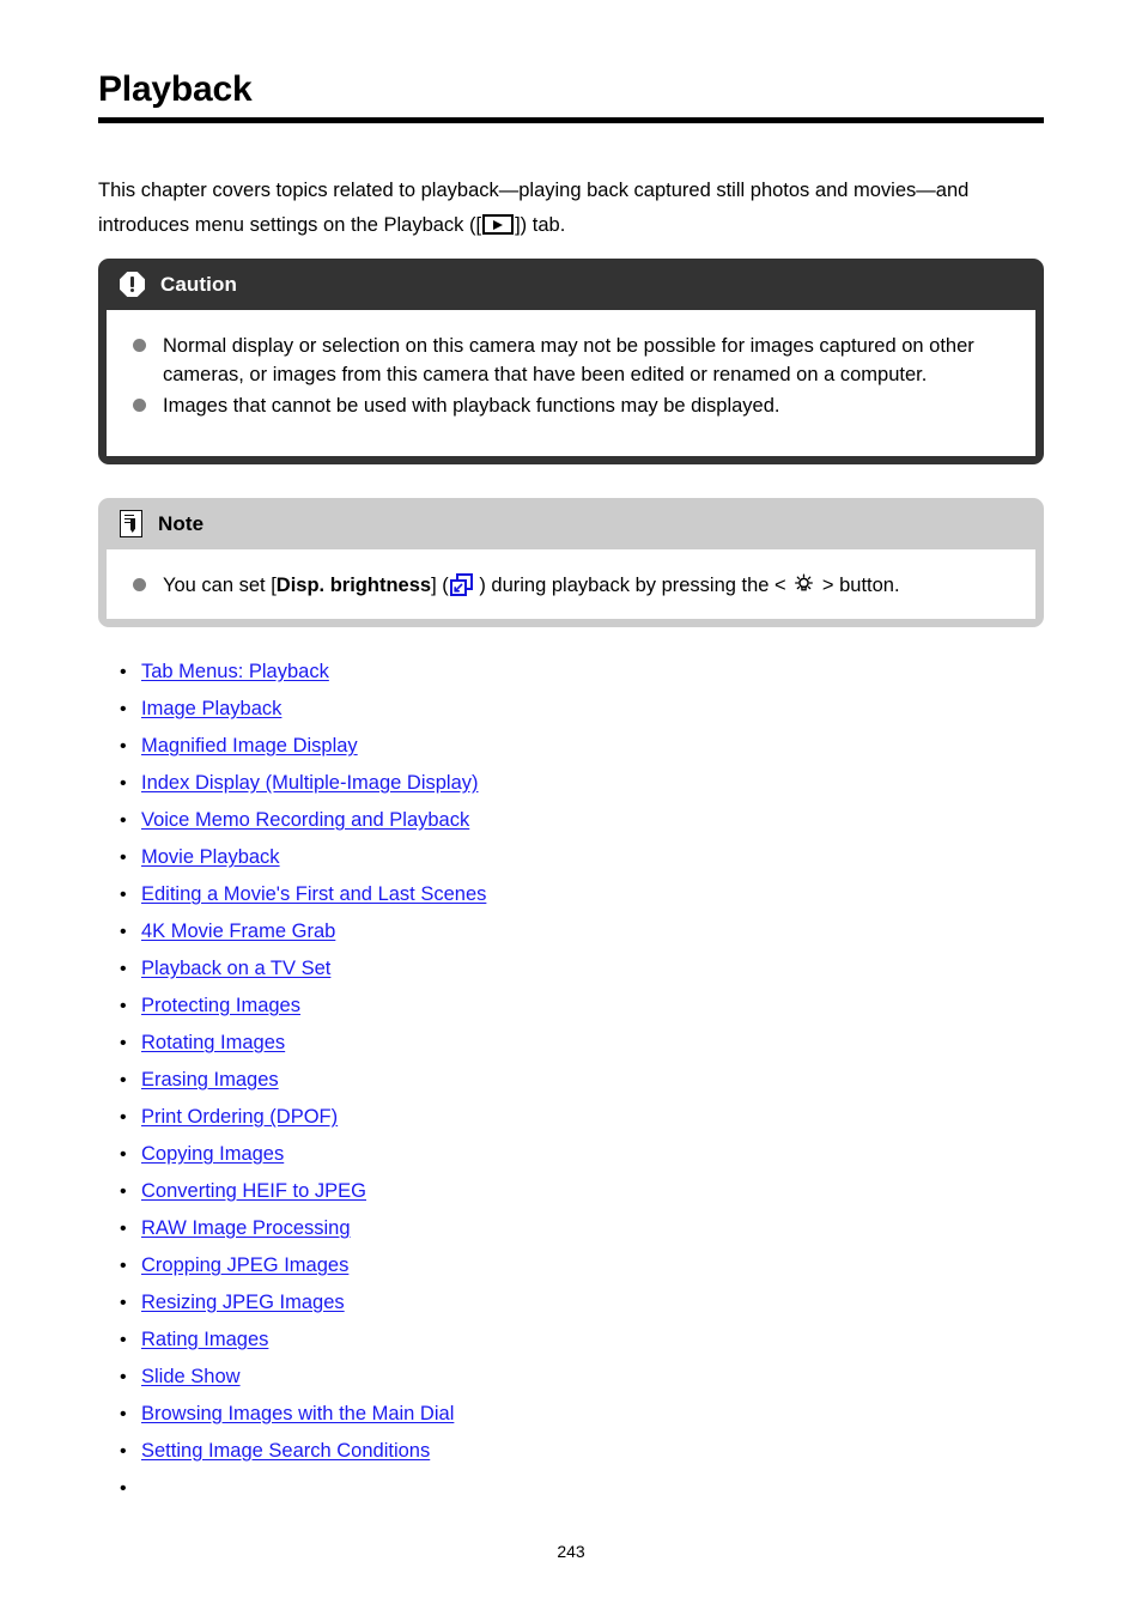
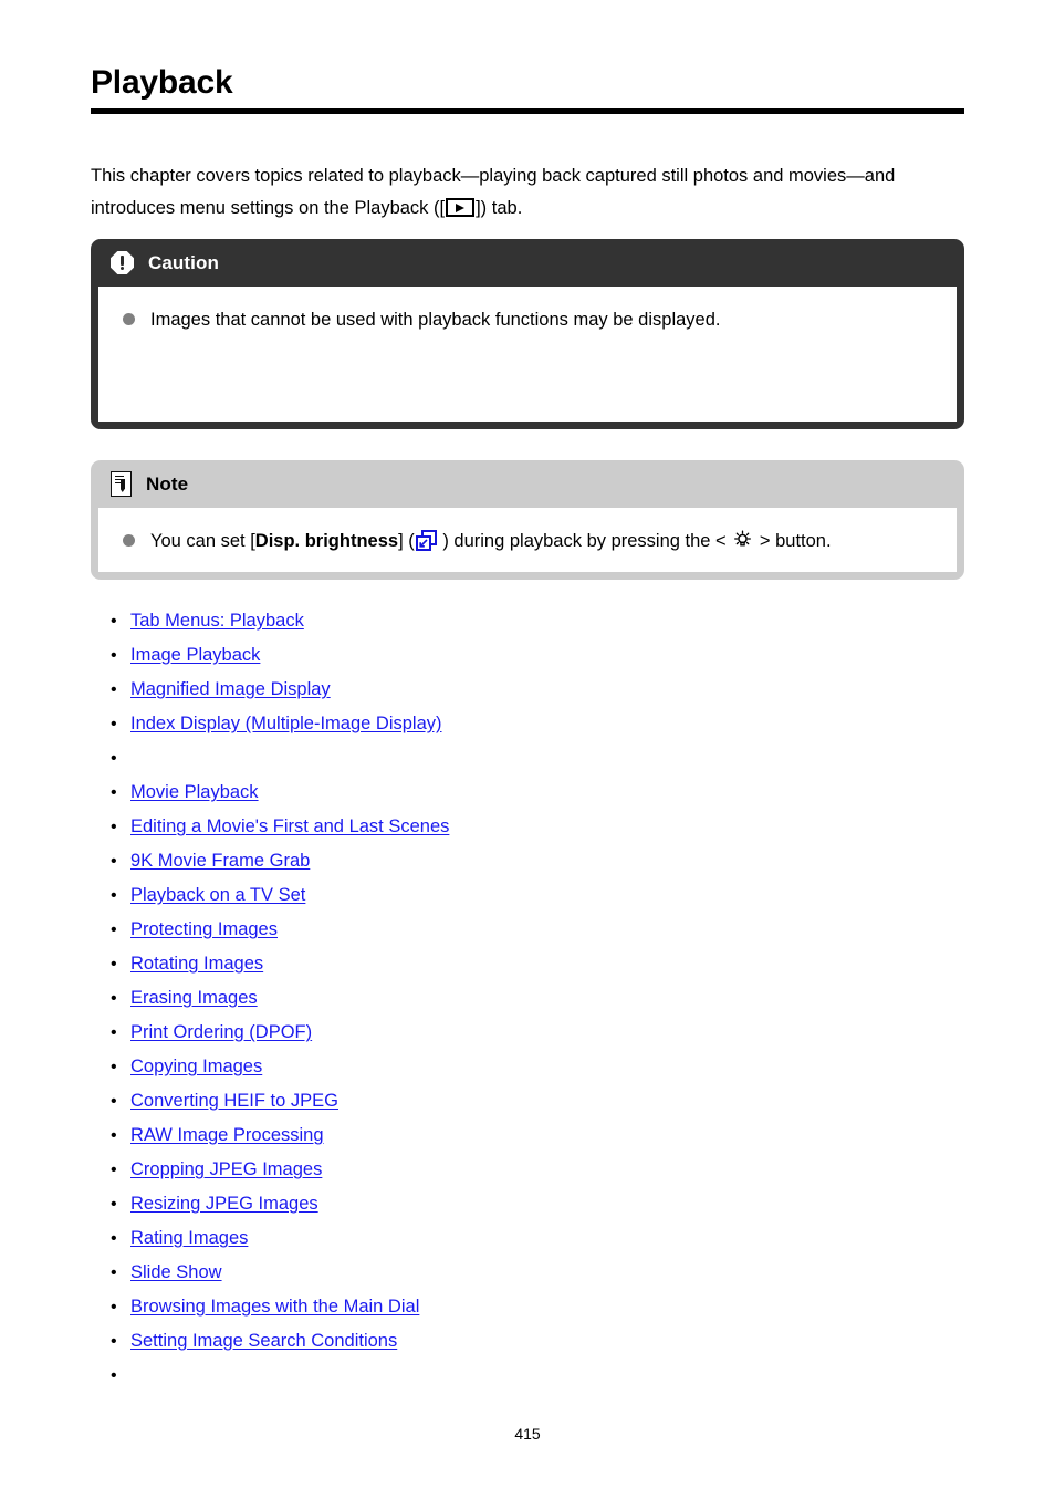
  Playback
  This chapter covers topics related to playback—playing back captured still photos and movies—and introduces menu settings on the Playback ([ ]) tab.
  Caution
- Normal display or selection on this camera may not be possible for images captured on other cameras, or images from this camera that have been edited or renamed on a computer.
  Images that cannot be used with playback functions may be displayed.
  Note
  You can set [Disp. brightness] ( ) during playback by pressing the < > button.
  •
  Tab Menus: Playback
  •
  Image Playback
  •
  Magnified Image Display
  •
  Index Display (Multiple-Image Display)
  •
- Voice Memo Recording and Playback
  •
  Movie Playback
  •
  Editing a Movie's First and Last Scenes
  •
- 4K Movie Frame Grab
+ 9K Movie Frame Grab
  •
  Playback on a TV Set
  •
  Protecting Images
  •
  Rotating Images
  •
  Erasing Images
  •
  Print Ordering (DPOF)
  •
  Copying Images
  •
  Converting HEIF to JPEG
  •
  RAW Image Processing
  •
  Cropping JPEG Images
  •
  Resizing JPEG Images
  •
  Rating Images
  •
  Slide Show
  •
  Browsing Images with the Main Dial
  •
  Setting Image Search Conditions
  •
- 243
+ 415
